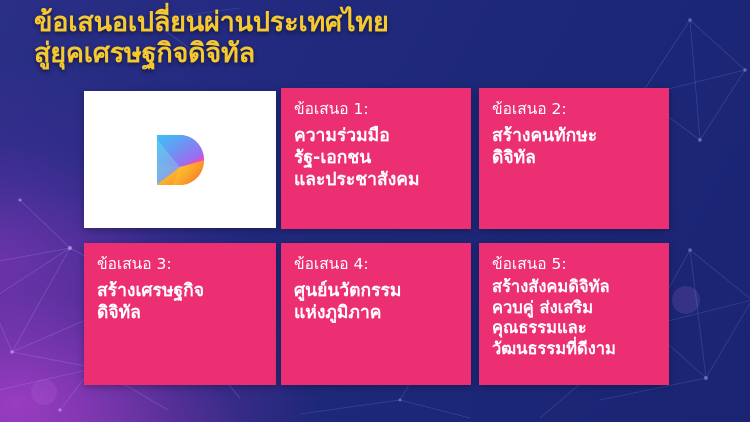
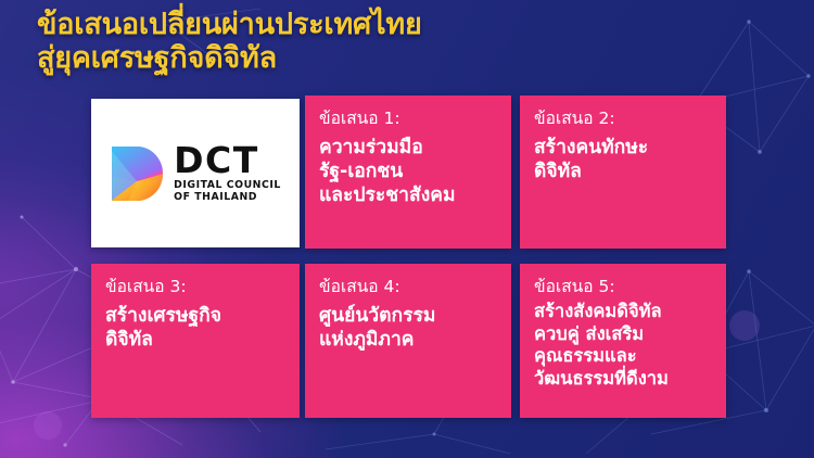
  ข้อเสนอเปลี่ยนผ่านประเทศไทย
  สู่ยุคเศรษฐกิจดิจิทัล
+ DCT
+ DIGITAL COUNCIL
+ OF THAILAND
  ข้อเสนอ 1:
  ความร่วมมือ
  รัฐ-เอกชน
  และประชาสังคม
  ข้อเสนอ 2:
  สร้างคนทักษะ
  ดิจิทัล
  ข้อเสนอ 3:
  สร้างเศรษฐกิจ
  ดิจิทัล
  ข้อเสนอ 4:
  ศูนย์นวัตกรรม
  แห่งภูมิภาค
  ข้อเสนอ 5:
  สร้างสังคมดิจิทัล
  ควบคู่ ส่งเสริม
  คุณธรรมและ
  วัฒนธรรมที่ดีงาม
